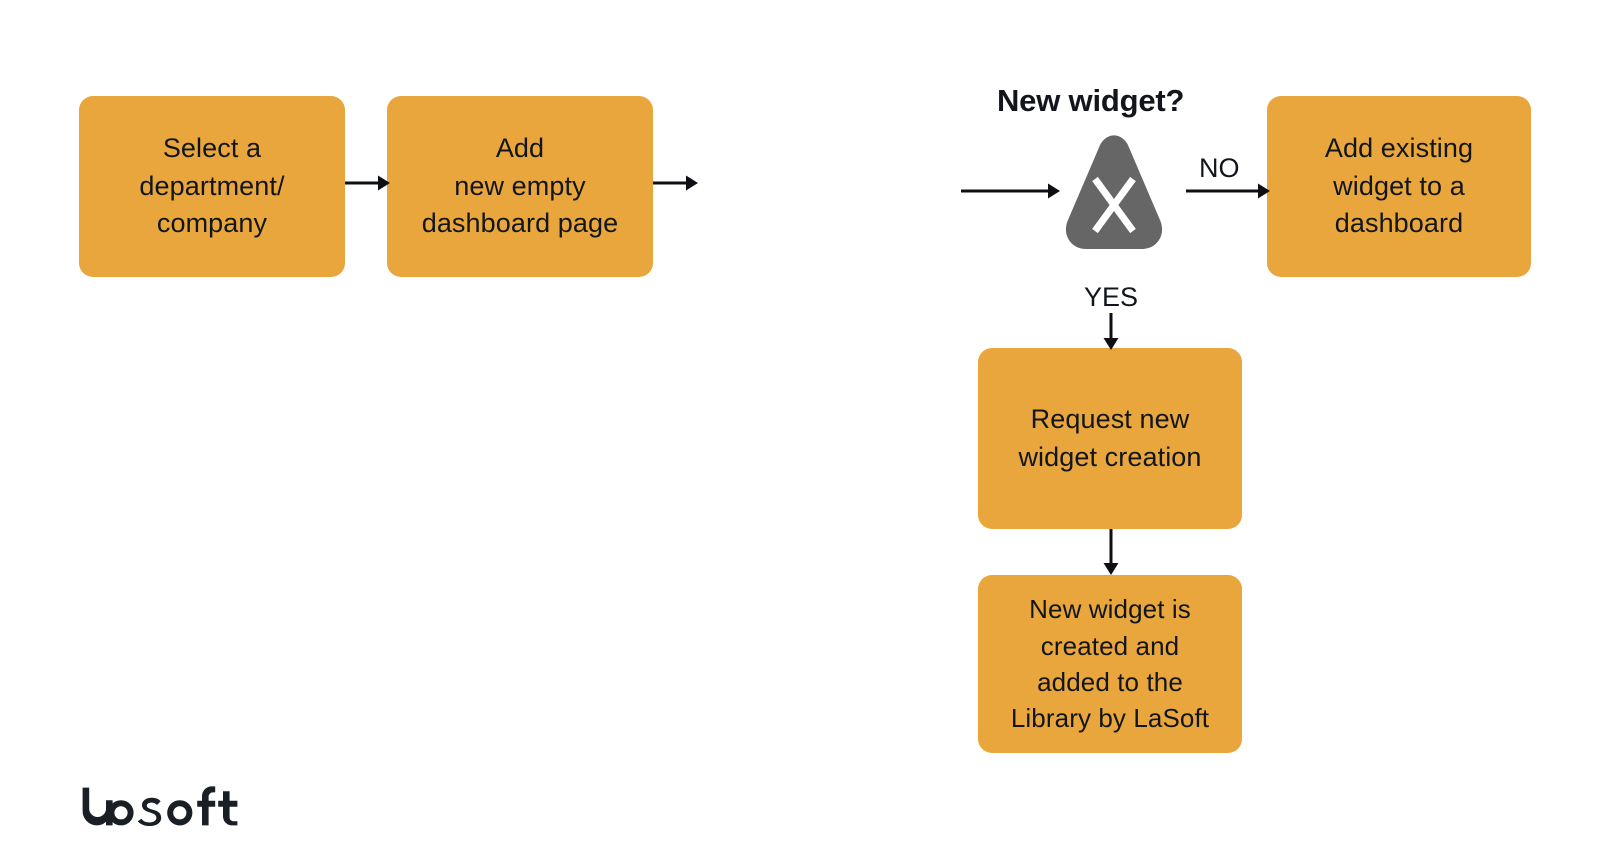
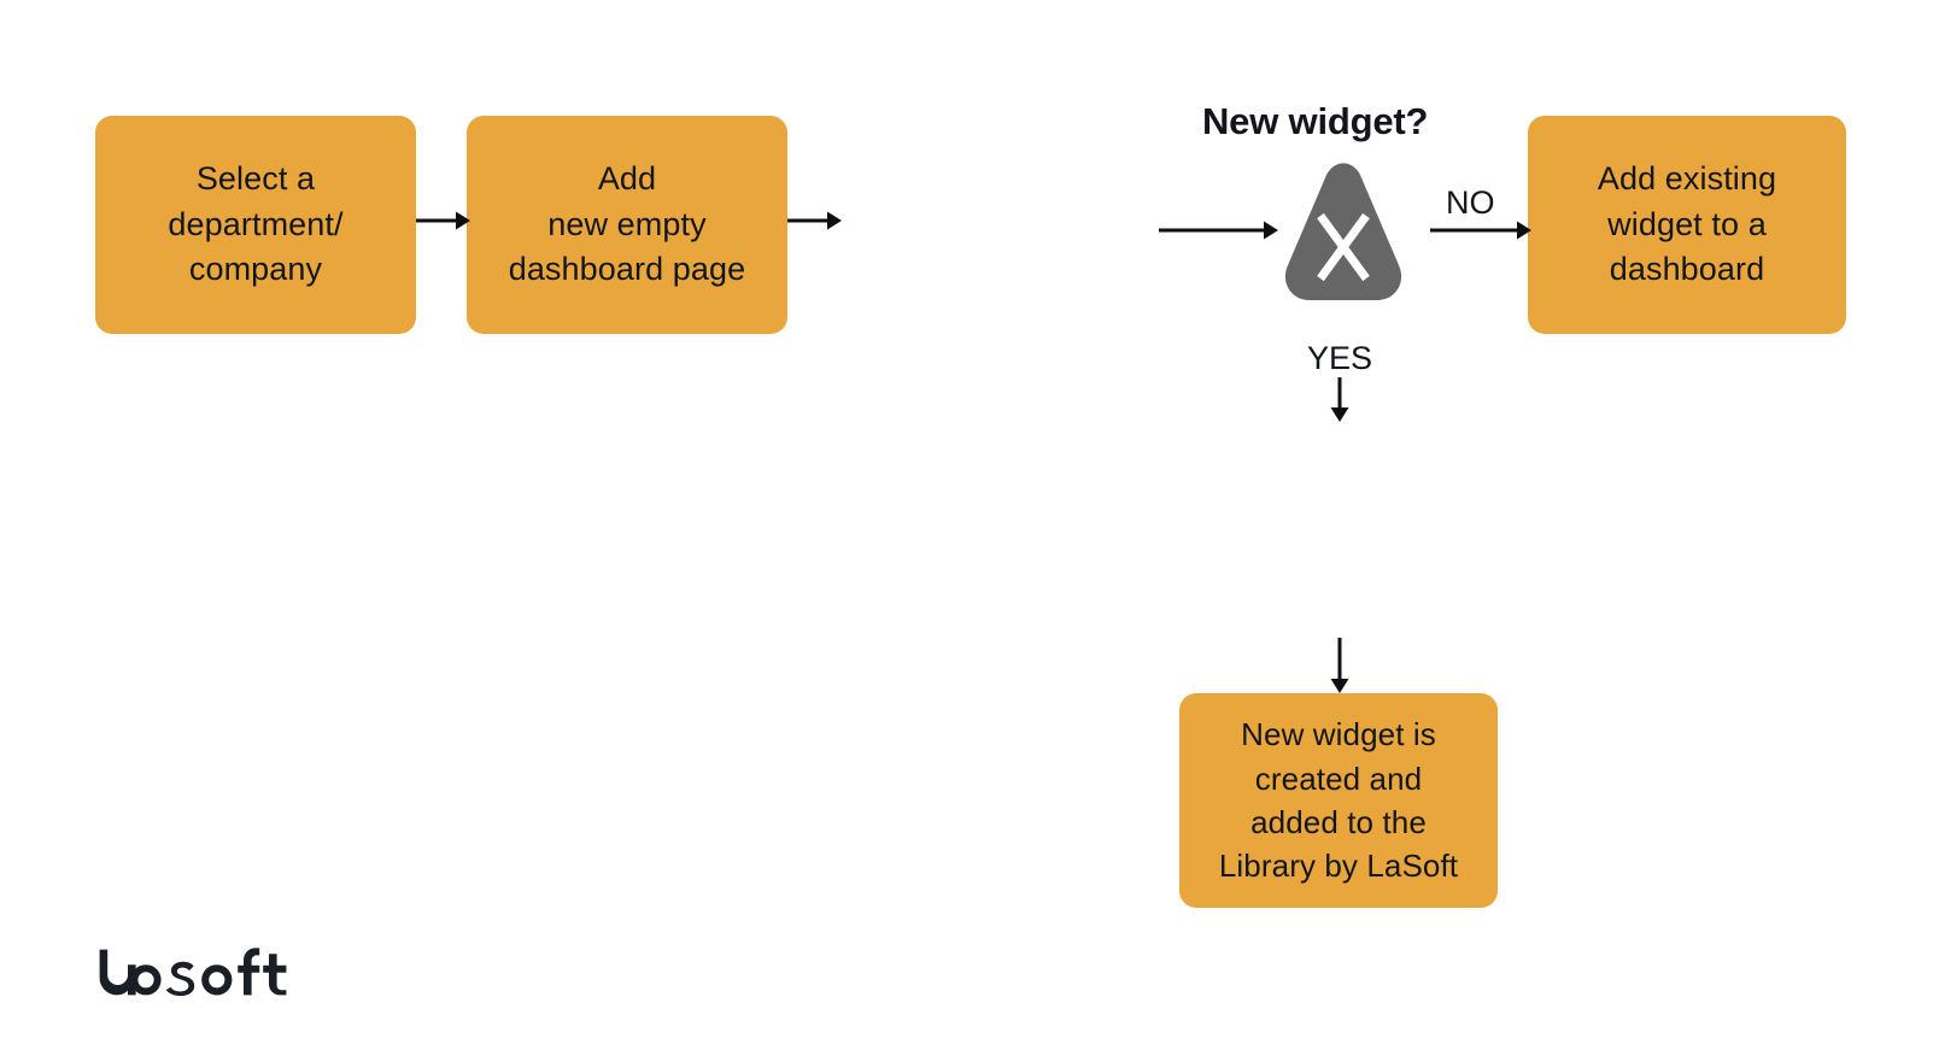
  Select a
  department/
  company
  Add
  new empty
  dashboard page
  Add existing
  widget to a
  dashboard
- Request new
- widget creation
  New widget is
  created and
  added to the
  Library by LaSoft
  New widget?
  NO
  YES
